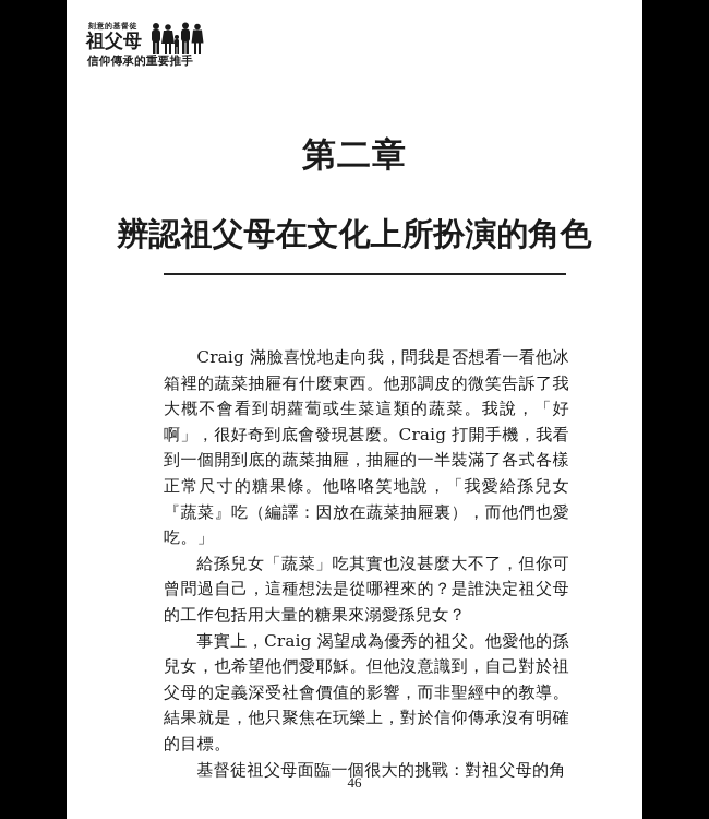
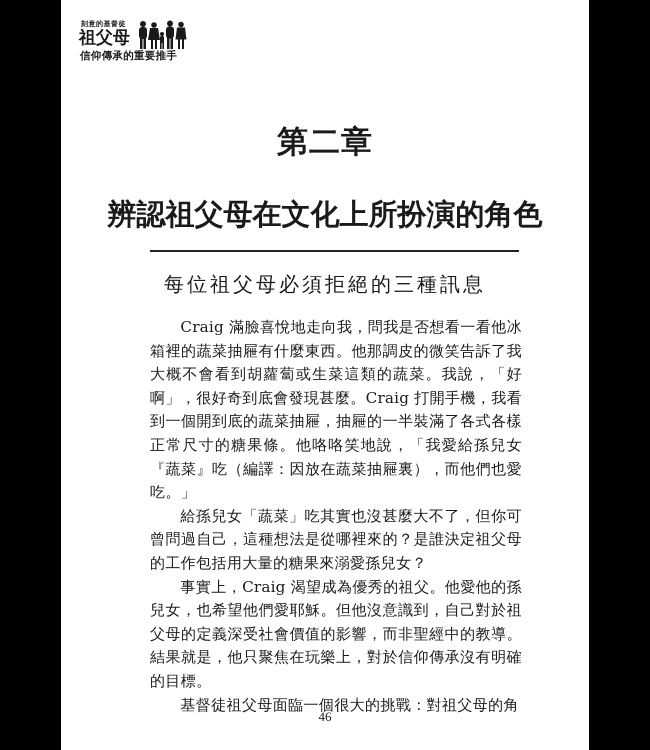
  刻意的基督徒
  祖父母
  信仰傳承的重要推手
  第二章
  辨認祖父母在文化上所扮演的角色
+ 每位祖父母必須拒絕的三種訊息
  Craig 滿臉喜悅地走向我，問我是否想看一看他冰箱裡的蔬菜抽屜有什麼東西。他那調皮的微笑告訴了我大概不會看到胡蘿蔔或生菜這類的蔬菜。我說，「好啊」，很好奇到底會發現甚麼。Craig 打開手機，我看到一個開到底的蔬菜抽屜，抽屜的一半裝滿了各式各樣正常尺寸的糖果條。他咯咯笑地說，「我愛給孫兒女『蔬菜』吃（編譯：因放在蔬菜抽屜裏），而他們也愛吃。」
  給孫兒女「蔬菜」吃其實也沒甚麼大不了，但你可曾問過自己，這種想法是從哪裡來的？是誰決定祖父母的工作包括用大量的糖果來溺愛孫兒女？
  事實上，Craig 渴望成為優秀的祖父。他愛他的孫兒女，也希望他們愛耶穌。但他沒意識到，自己對於祖父母的定義深受社會價值的影響，而非聖經中的教導。結果就是，他只聚焦在玩樂上，對於信仰傳承沒有明確的目標。
  基督徒祖父母面臨一個很大的挑戰：對祖父母的角
  46
